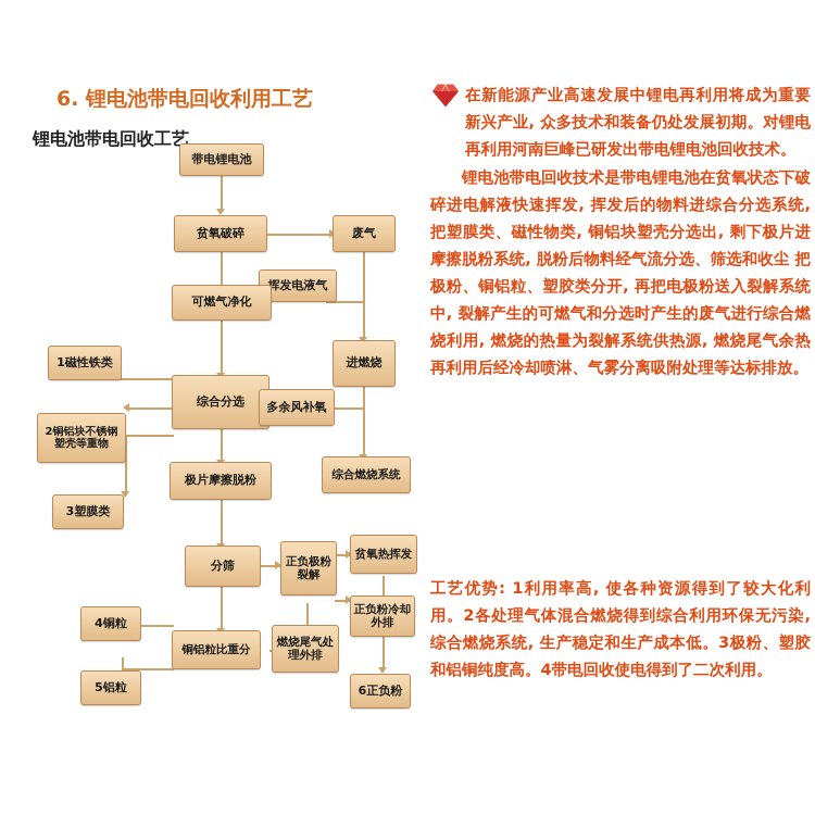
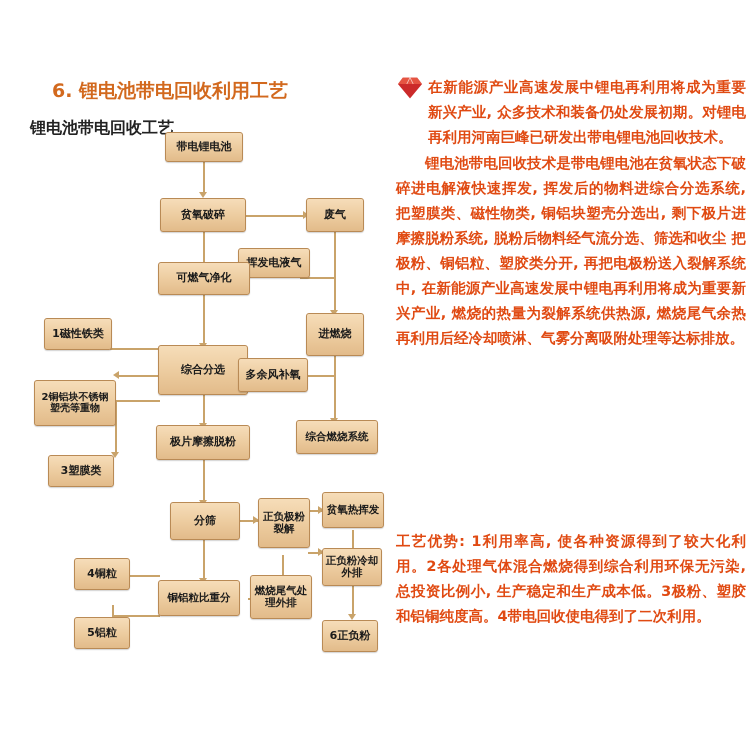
  6. 锂电池带电回收利用工艺
  锂电池带电回收工艺
  带电锂电池
  贫氧破碎
  废气
  挥发电液气
  可燃气净化
  进燃烧
  1磁性铁类
  综合分选
  多余风补氧
  2铜铝块不锈钢塑壳等重物
  综合燃烧系统
  极片摩擦脱粉
  3塑膜类
  分筛
  正负极粉裂解
  贫氧热挥发
  4铜粒
  正负粉冷却外排
  铜铝粒比重分
  燃烧尾气处理外排
  5铝粒
  6正负粉
  在新能源产业高速发展中锂电再利用将成为重要新兴产业, 众多技术和装备仍处发展初期。对锂电再利用河南巨峰已研发出带电锂电池回收技术。
- 锂电池带电回收技术是带电锂电池在贫氧状态下破碎进电解液快速挥发, 挥发后的物料进综合分选系统, 把塑膜类、磁性物类, 铜铝块塑壳分选出, 剩下极片进摩擦脱粉系统, 脱粉后物料经气流分选、筛选和收尘 把极粉、铜铝粒、塑胶类分开, 再把电极粉送入裂解系统中, 裂解产生的可燃气和分选时产生的废气进行综合燃烧利用, 燃烧的热量为裂解系统供热源, 燃烧尾气余热再利用后经冷却喷淋、气雾分离吸附处理等达标排放。
+ 锂电池带电回收技术是带电锂电池在贫氧状态下破碎进电解液快速挥发, 挥发后的物料进综合分选系统, 把塑膜类、磁性物类, 铜铝块塑壳分选出, 剩下极片进摩擦脱粉系统, 脱粉后物料经气流分选、筛选和收尘 把极粉、铜铝粒、塑胶类分开, 再把电极粉送入裂解系统中, 在新能源产业高速发展中锂电再利用将成为重要新兴产业, 燃烧的热量为裂解系统供热源, 燃烧尾气余热再利用后经冷却喷淋、气雾分离吸附处理等达标排放。
- 工艺优势: 1利用率高, 使各种资源得到了较大化利用。2各处理气体混合燃烧得到综合利用环保无污染, 综合燃烧系统, 生产稳定和生产成本低。3极粉、塑胶和铝铜纯度高。4带电回收使电得到了二次利用。
+ 工艺优势: 1利用率高, 使各种资源得到了较大化利用。2各处理气体混合燃烧得到综合利用环保无污染, 总投资比例小, 生产稳定和生产成本低。3极粉、塑胶和铝铜纯度高。4带电回收使电得到了二次利用。
